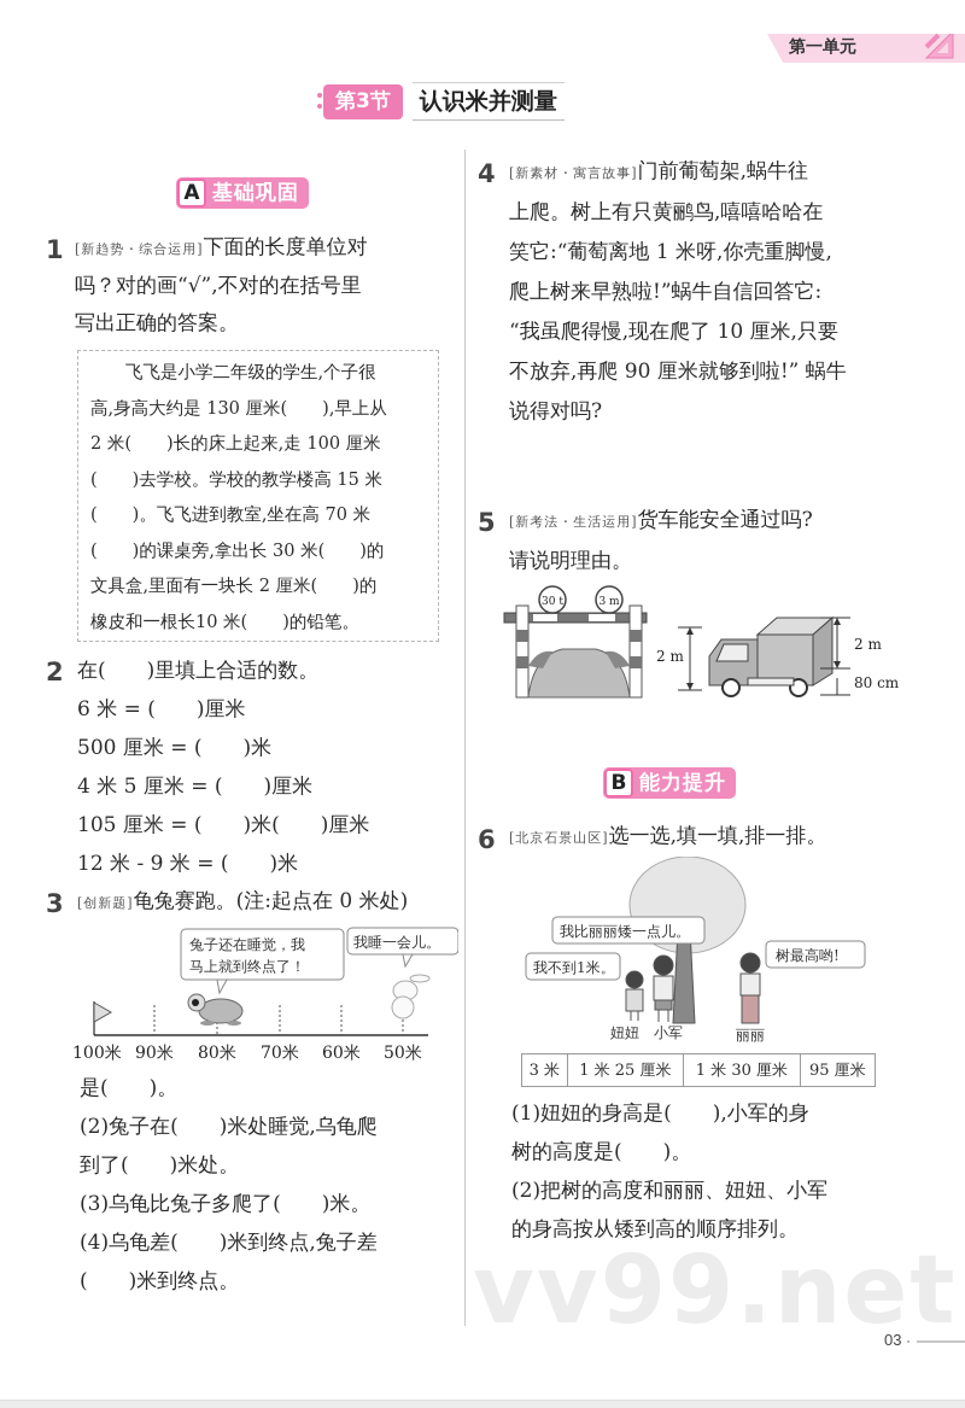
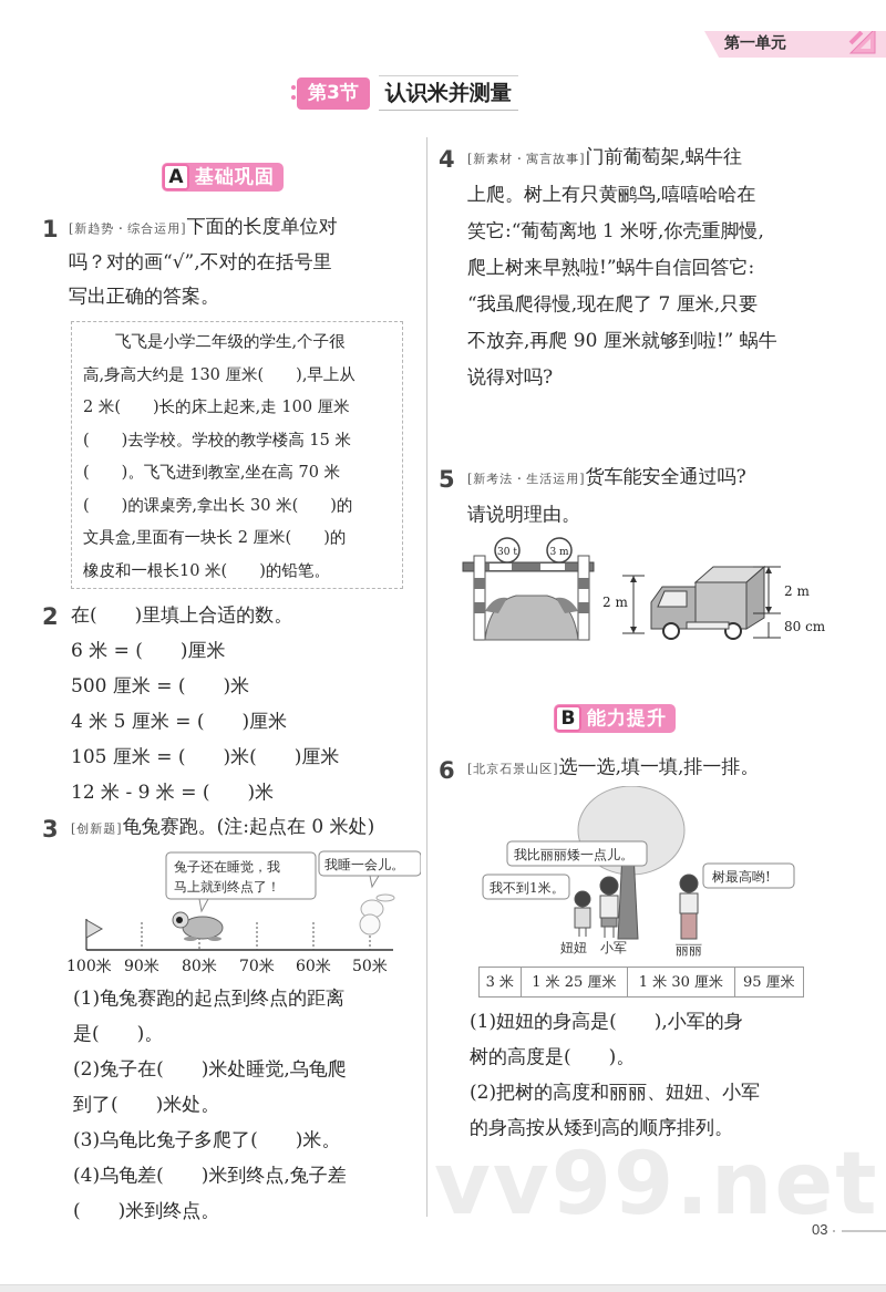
  第一单元
  第3节
  认识米并测量
  A
  基础巩固
  1
  [新趋势・综合运用]下面的长度单位对
  吗？对的画“√”,不对的在括号里
  写出正确的答案。
  飞飞是小学二年级的学生,个子很
  高,身高大约是 130 厘米( ),早上从
  2 米( )长的床上起来,走 100 厘米
  ( )去学校。学校的教学楼高 15 米
  ( )。飞飞进到教室,坐在高 70 米
  ( )的课桌旁,拿出长 30 米( )的
  文具盒,里面有一块长 2 厘米( )的
  橡皮和一根长10 米( )的铅笔。
  2
  在( )里填上合适的数。
  6 米 = ( )厘米
  500 厘米 = ( )米
  4 米 5 厘米 = ( )厘米
  105 厘米 = ( )米( )厘米
  12 米 - 9 米 = ( )米
  3
  [创新题]龟兔赛跑。(注:起点在 0 米处)
  兔子还在睡觉，我
  马上就到终点了！
  我睡一会儿。
  100米
  90米
  80米
  70米
  60米
  50米
+ (1)龟兔赛跑的起点到终点的距离
  是( )。
  (2)兔子在( )米处睡觉,乌龟爬
  到了( )米处。
  (3)乌龟比兔子多爬了( )米。
  (4)乌龟差( )米到终点,兔子差
  ( )米到终点。
  4
  [新素材・寓言故事]门前葡萄架,蜗牛往
  上爬。树上有只黄鹂鸟,嘻嘻哈哈在
  笑它:“葡萄离地 1 米呀,你壳重脚慢,
  爬上树来早熟啦!”蜗牛自信回答它:
- “我虽爬得慢,现在爬了 10 厘米,只要
+ “我虽爬得慢,现在爬了 7 厘米,只要
  不放弃,再爬 90 厘米就够到啦!” 蜗牛
  说得对吗?
  5
  [新考法・生活运用]货车能安全通过吗?
  请说明理由。
  30 t
  3 m
  2 m
  2 m
  80 cm
  B
  能力提升
  6
  [北京石景山区]选一选,填一填,排一排。
  我比丽丽矮一点儿。
  我不到1米。
  树最高哟!
  妞妞
  小军
  丽丽
  3 米	1 米 25 厘米	1 米 30 厘米	95 厘米
  vv99.net
  (1)妞妞的身高是( ),小军的身
  树的高度是( )。
  (2)把树的高度和丽丽、妞妞、小军
  的身高按从矮到高的顺序排列。
  03
